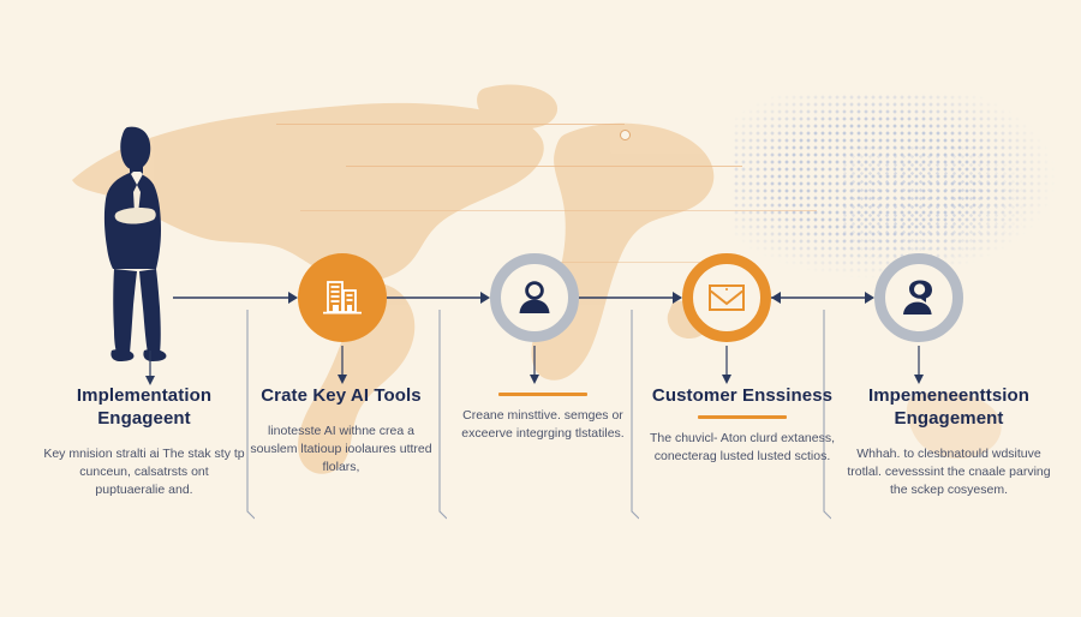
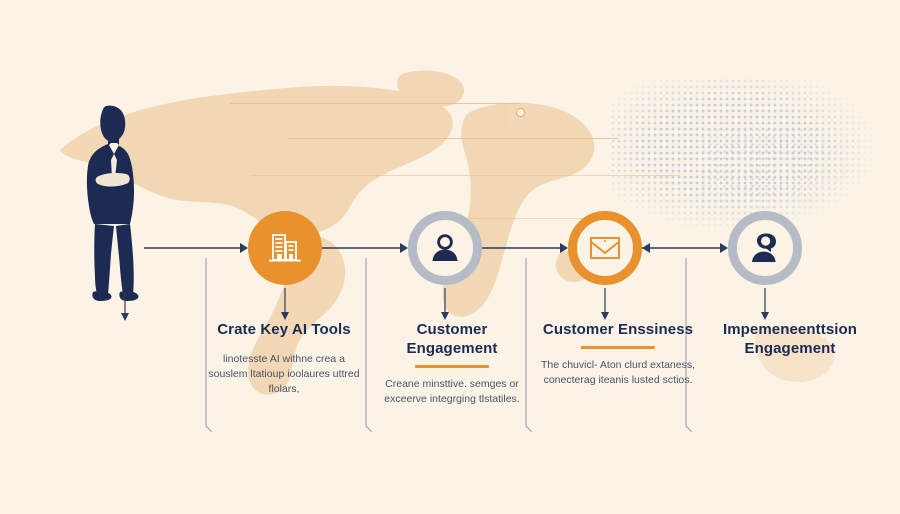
- Implementation Engageent
- Key mnision stralti ai The stak sty tp cunceun, calsatrsts ont puptuaeralie and.
  Crate Key AI Tools
  linotesste AI withne crea a souslem ltatioup ioolaures uttred flolars,
+ Customer Engagement
  Creane minsttive. semges or exceerve integrging tlstatiles.
  Customer Enssiness
- The chuvicl- Aton clurd extaness, conecterag lusted lusted sctios.
+ The chuvicl- Aton clurd extaness, conecterag iteanis lusted sctios.
  Impemeneenttsion Engagement
- Whhah. to clesbnatould wdsituve trotlal. cevesssint the cnaale parving the sckep cosyesem.
